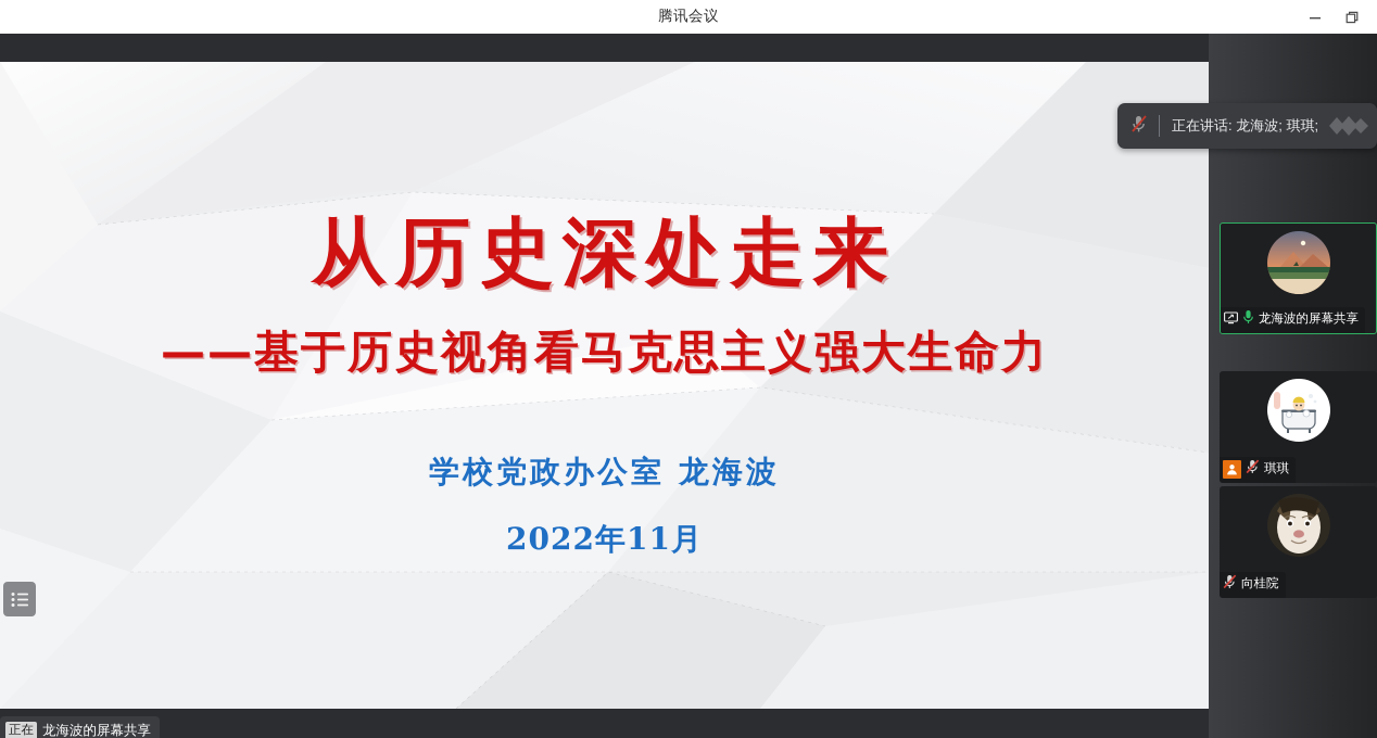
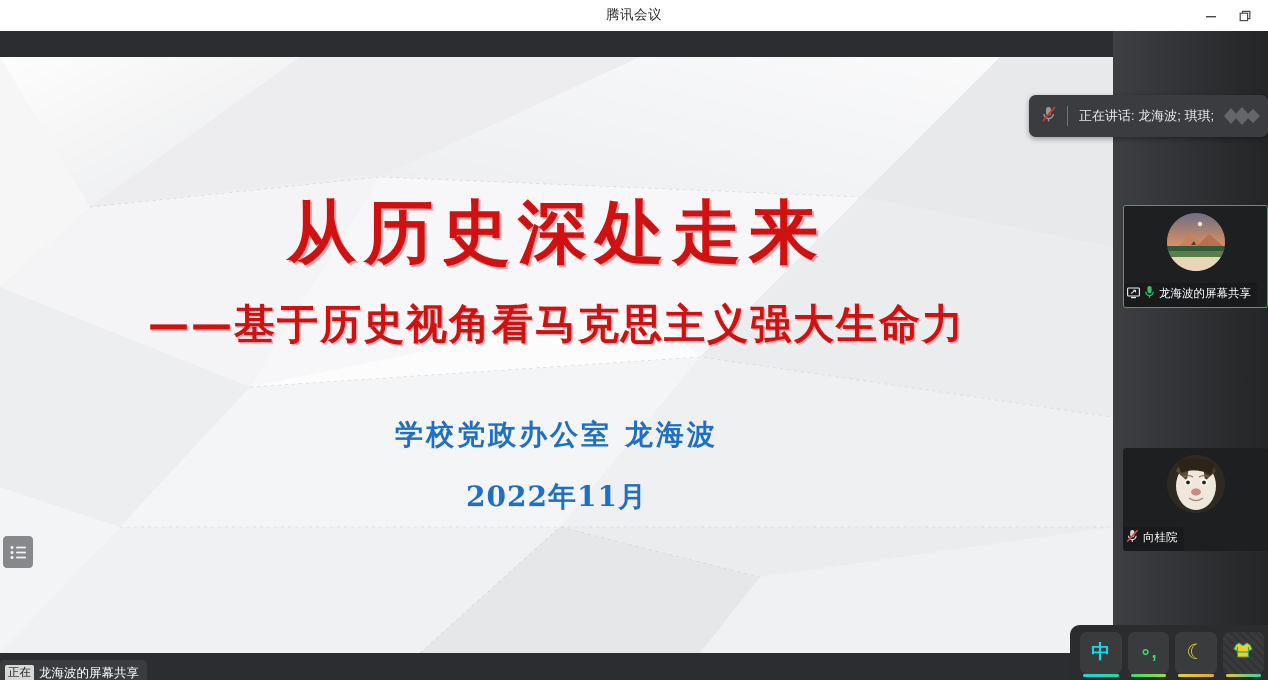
  腾讯会议
  从历史深处走来
  ——基于历史视角看马克思主义强大生命力
  学校党政办公室 龙海波
  2022年11月
  正在
  龙海波的屏幕共享
  龙海波的屏幕共享
- 琪琪
  向桂院
  正在讲话: 龙海波; 琪琪;
+ 中
+ ∘,
+ ☾
